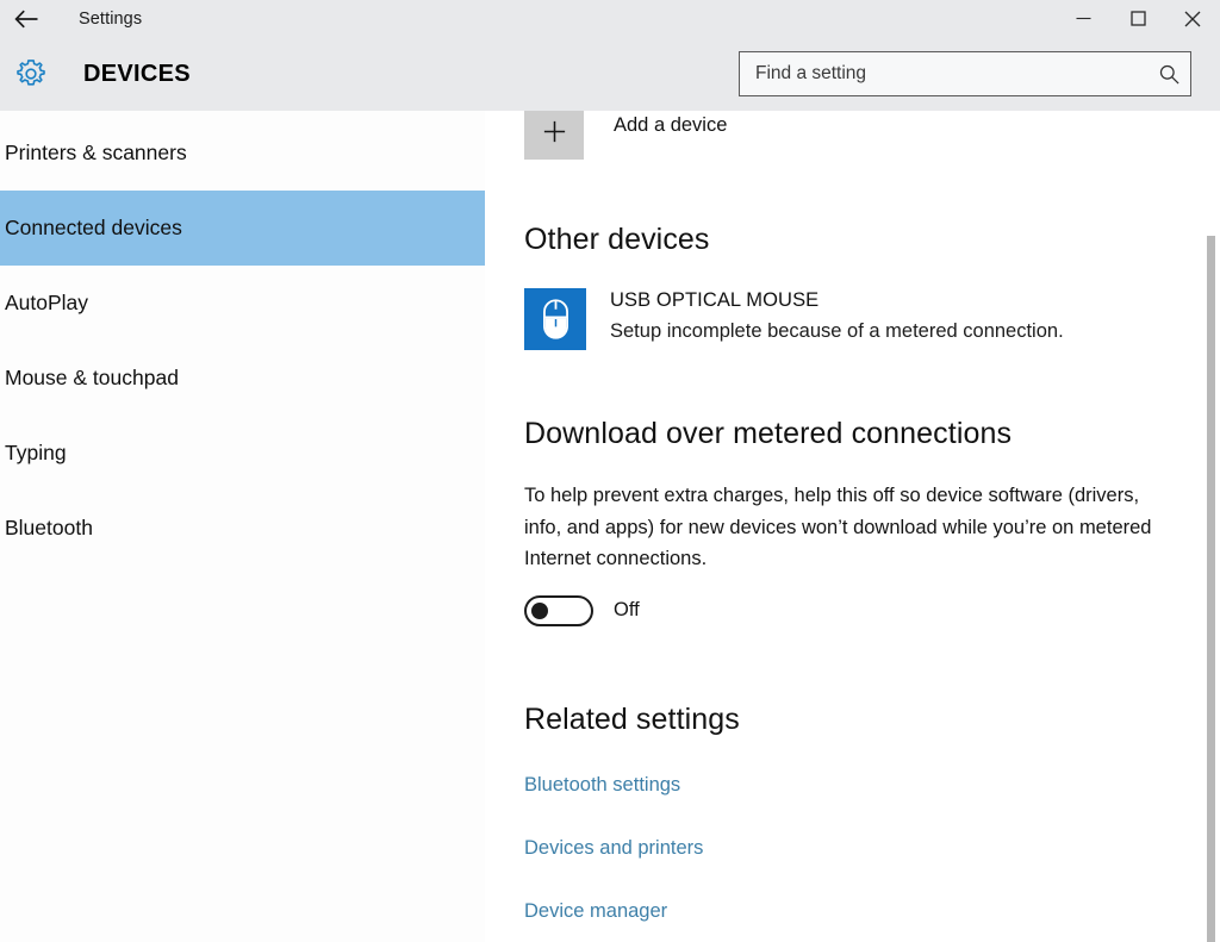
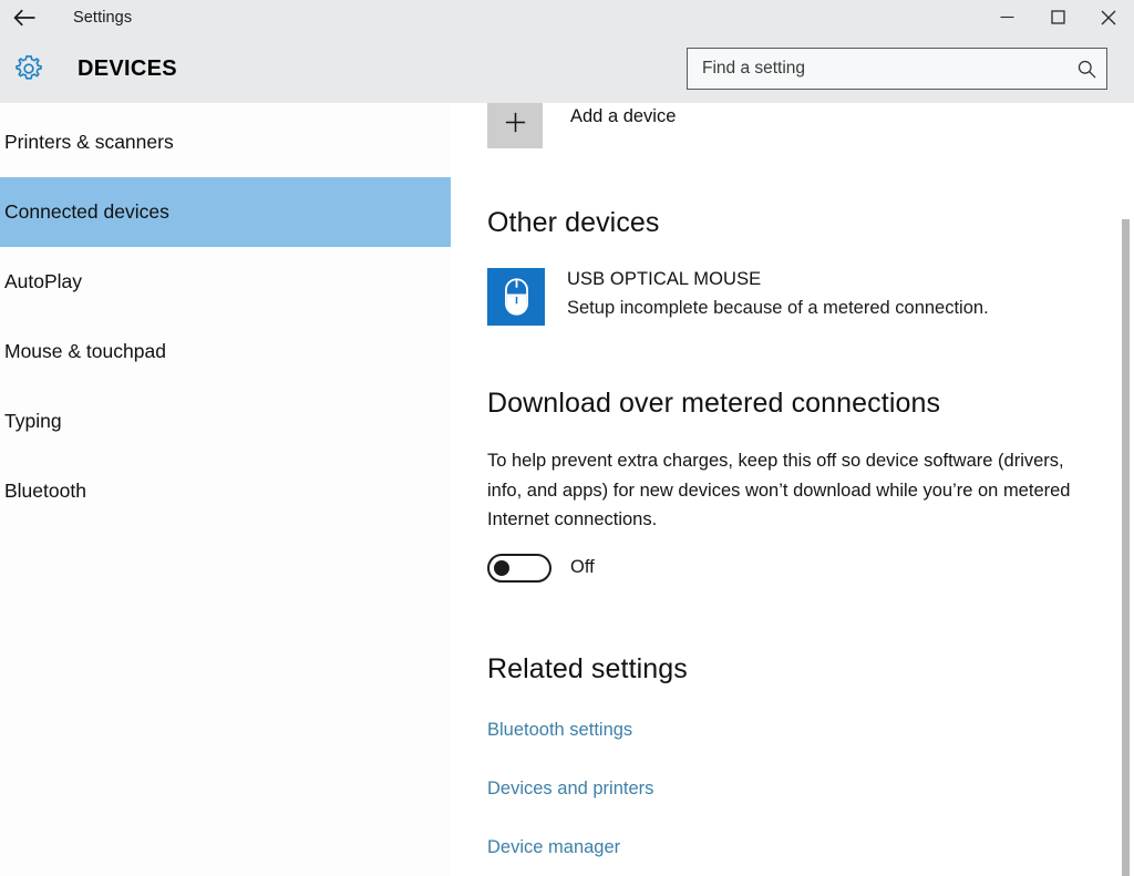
  Settings
  DEVICES
  Find a setting
  Printers & scanners
  Connected devices
  AutoPlay
  Mouse & touchpad
  Typing
  Bluetooth
  Add a device
  Other devices
  USB OPTICAL MOUSE
  Setup incomplete because of a metered connection.
  Download over metered connections
- To help prevent extra charges, help this off so device software (drivers, info, and apps) for new devices won’t download while you’re on metered Internet connections.
+ To help prevent extra charges, keep this off so device software (drivers, info, and apps) for new devices won’t download while you’re on metered Internet connections.
  Off
  Related settings
  Bluetooth settings
  Devices and printers
  Device manager
